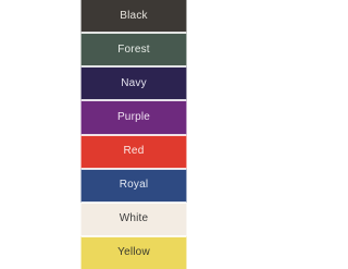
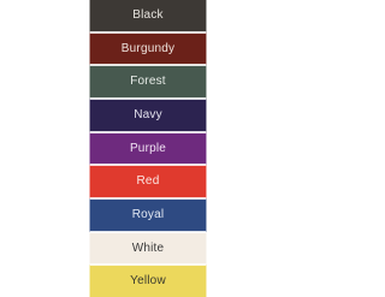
  Black
+ Burgundy
  Forest
  Navy
  Purple
  Red
  Royal
  White
  Yellow
